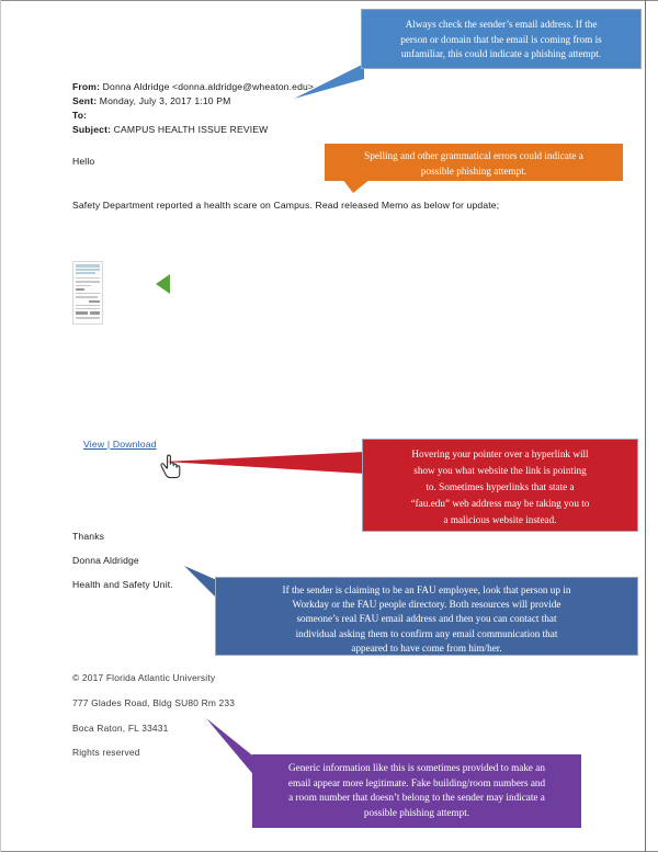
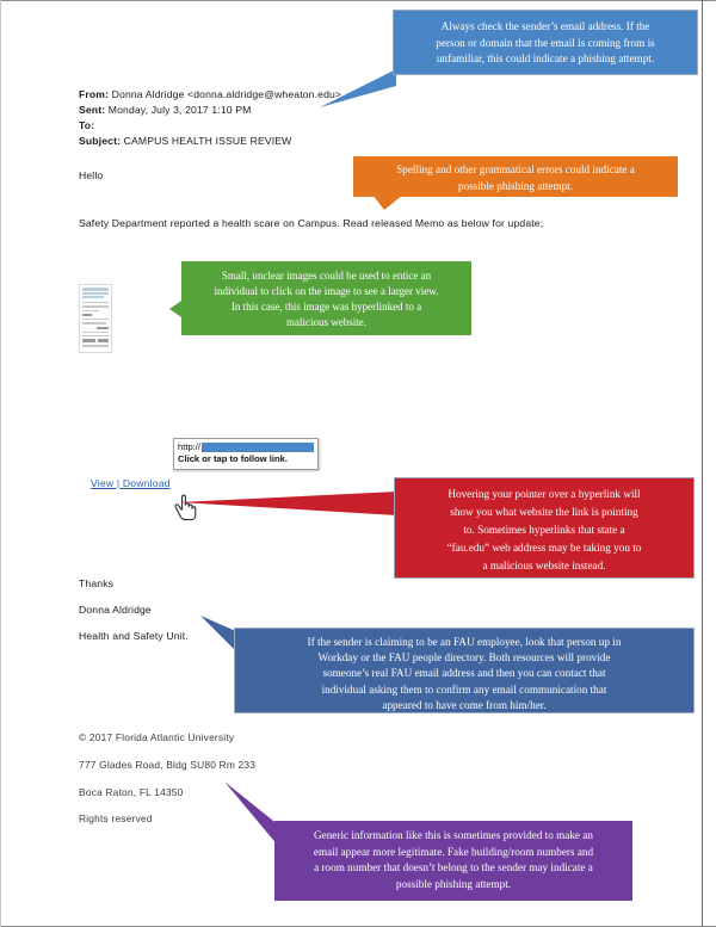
  From: Donna Aldridge <donna.aldridge@wheaton.edu>
  Sent: Monday, July 3, 2017 1:10 PM
  To:
  Subject: CAMPUS HEALTH ISSUE REVIEW
  Hello
  Safety Department reported a health scare on Campus. Read released Memo as below for update;
+ http://
+ Click or tap to follow link.
  View | Download
  Thanks
  Donna Aldridge
  Health and Safety Unit.
  © 2017 Florida Atlantic University
  777 Glades Road, Bldg SU80 Rm 233
- Boca Raton, FL 33431
+ Boca Raton, FL 14350
  Rights reserved
  Always check the sender’s email address. If the
  person or domain that the email is coming from is
  unfamiliar, this could indicate a phishing attempt.
  Spelling and other grammatical errors could indicate a
  possible phishing attempt.
+ Small, unclear images could be used to entice an
+ individual to click on the image to see a larger view.
+ In this case, this image was hyperlinked to a
+ malicious website.
  Hovering your pointer over a hyperlink will
  show you what website the link is pointing
  to. Sometimes hyperlinks that state a
  “fau.edu” web address may be taking you to
  a malicious website instead.
  If the sender is claiming to be an FAU employee, look that person up in
  Workday or the FAU people directory. Both resources will provide
  someone’s real FAU email address and then you can contact that
  individual asking them to confirm any email communication that
  appeared to have come from him/her.
  Generic information like this is sometimes provided to make an
  email appear more legitimate. Fake building/room numbers and
  a room number that doesn’t belong to the sender may indicate a
  possible phishing attempt.
